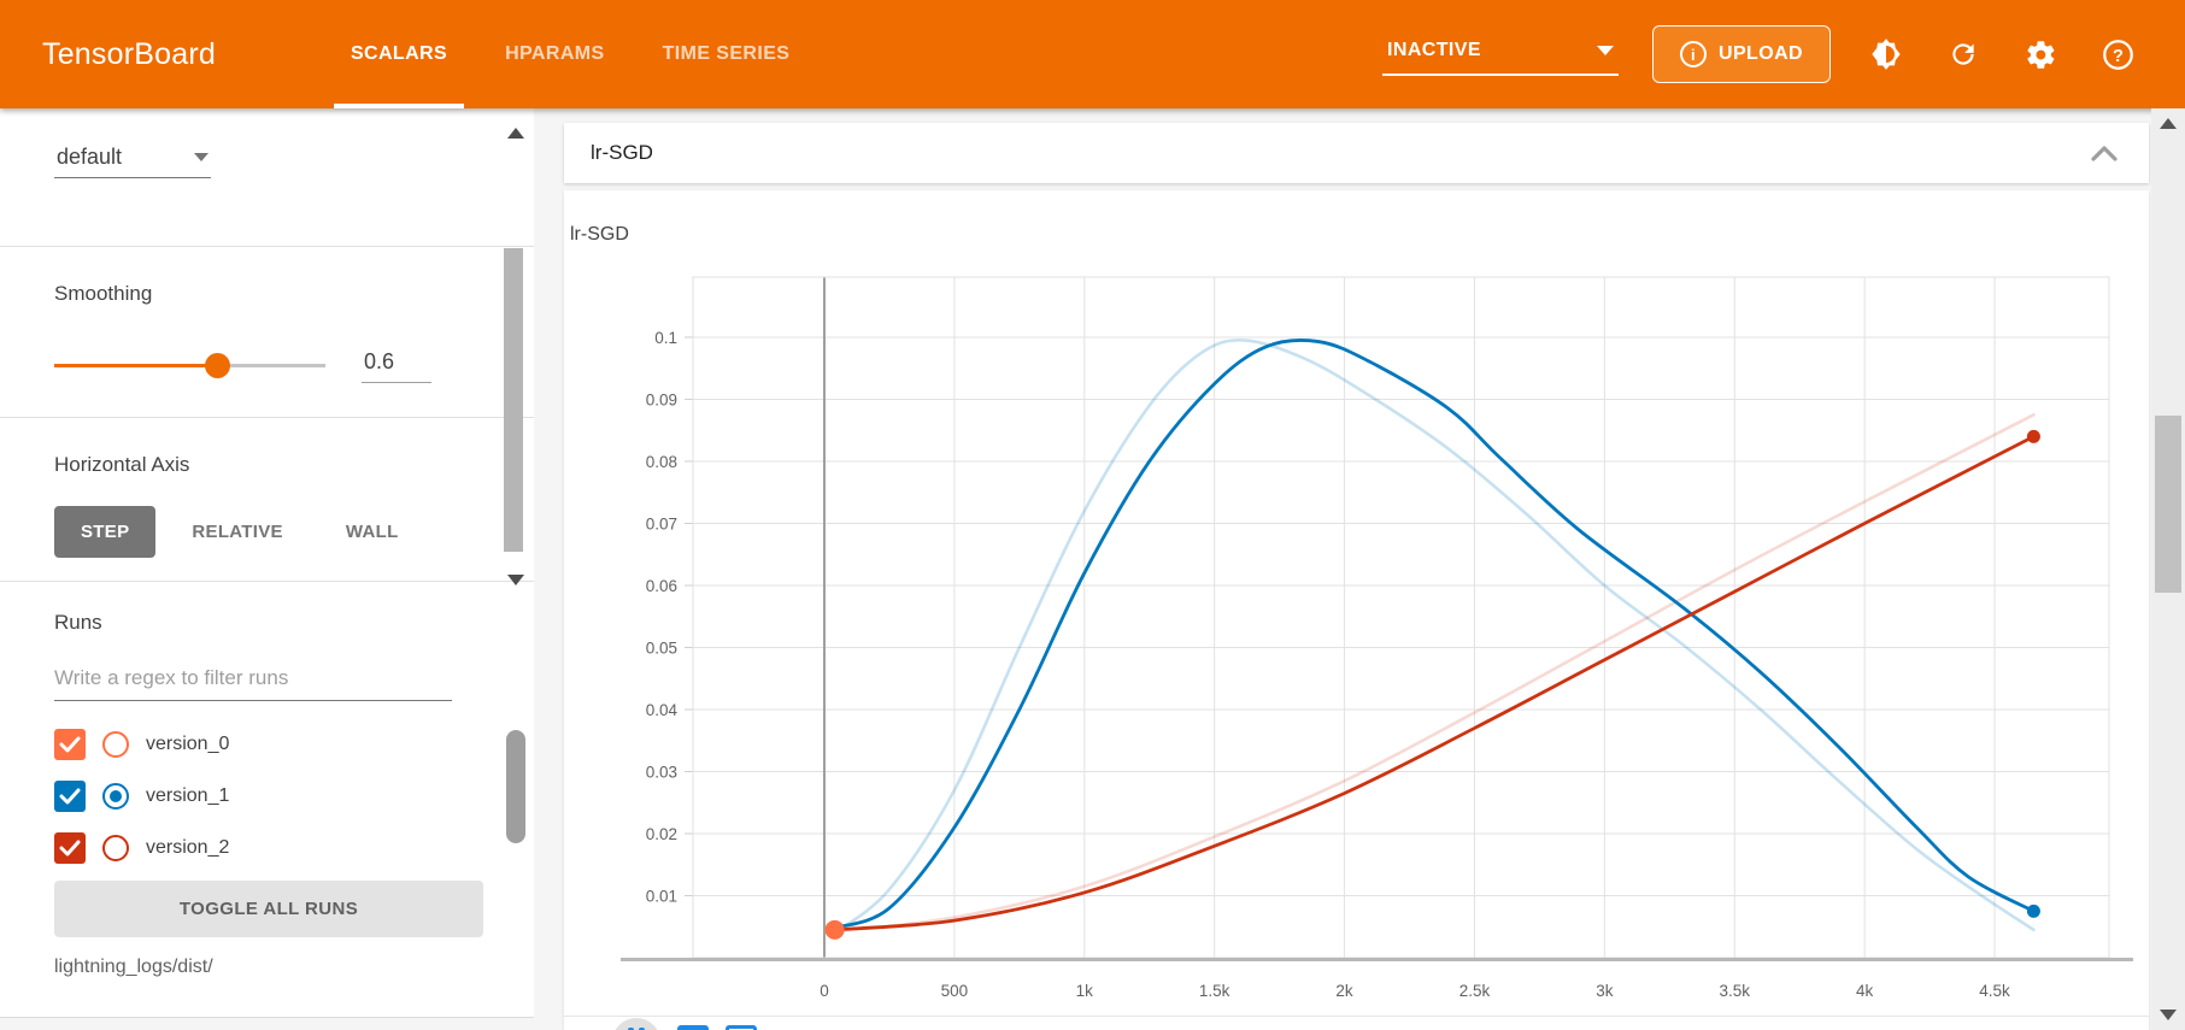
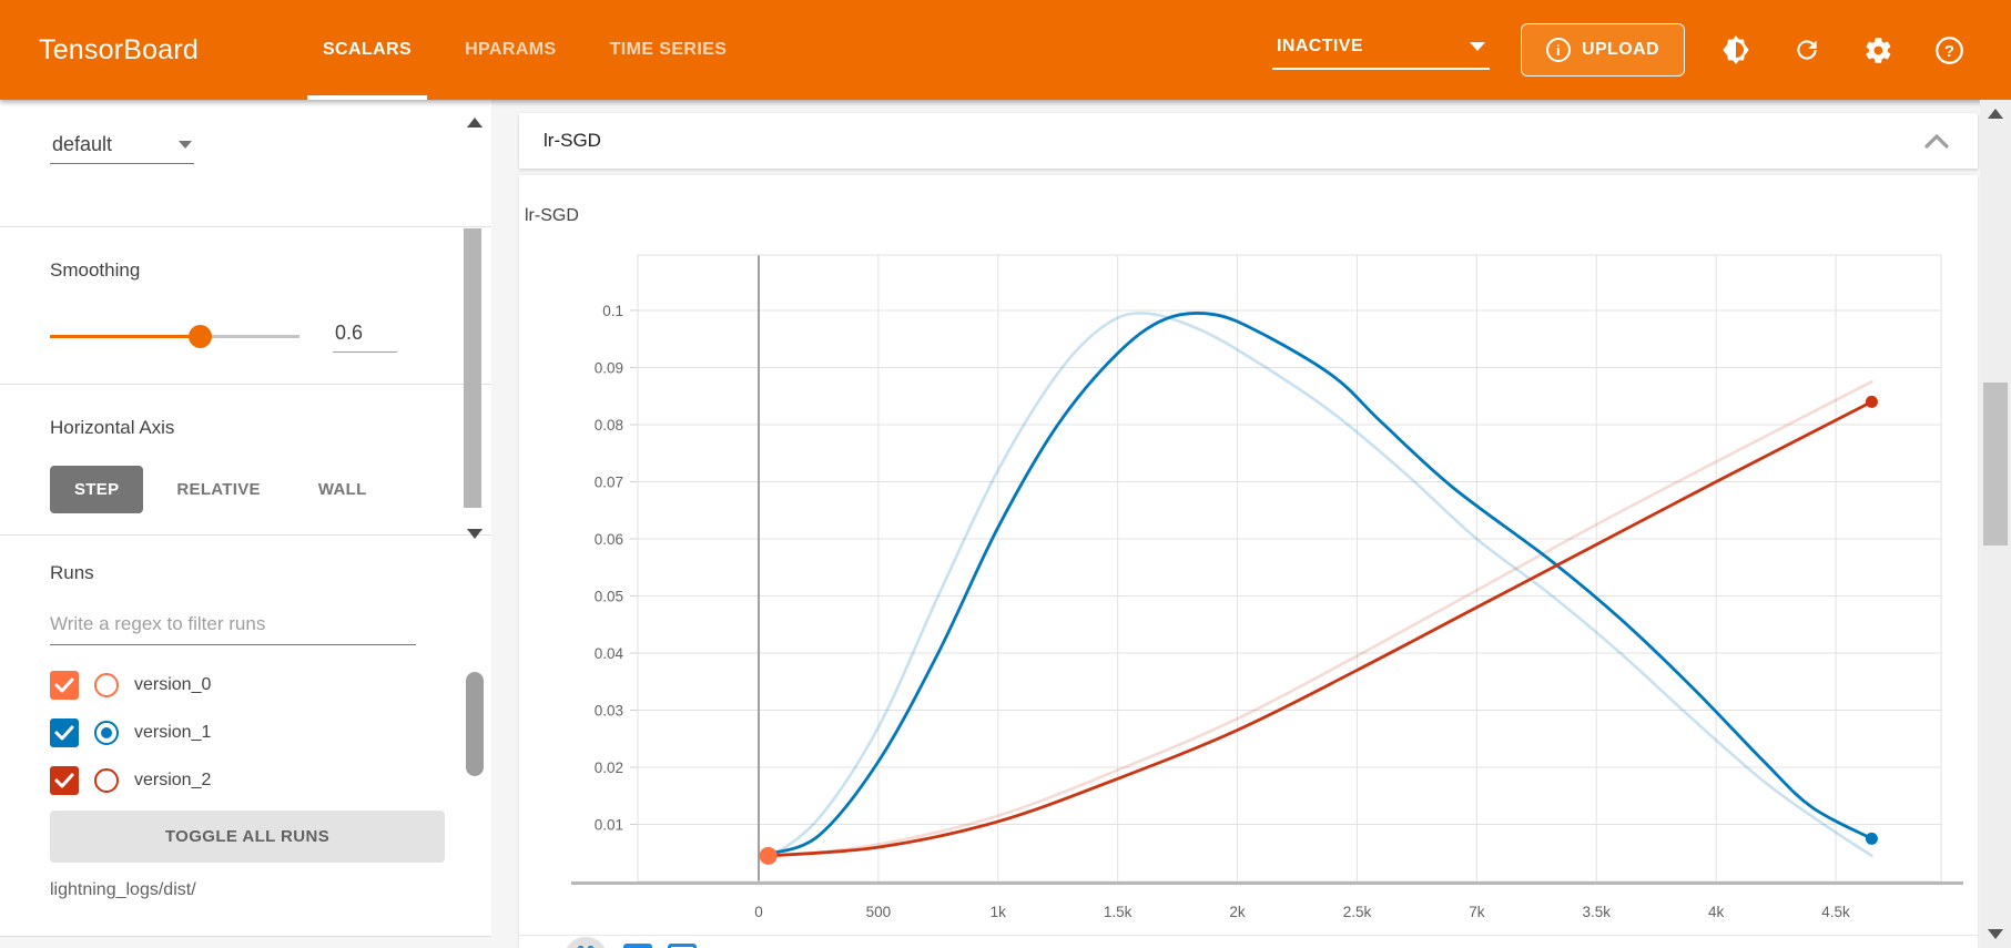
  TensorBoard
  SCALARS
  HPARAMS
  TIME SERIES
  INACTIVE
  i
  UPLOAD
  ?
  default
  Smoothing
  0.6
  Horizontal Axis
  STEP
  RELATIVE
  WALL
  Runs
  Write a regex to filter runs
  version_0
  version_1
  version_2
  TOGGLE ALL RUNS
  lightning_logs/dist/
  lr-SGD
  lr-SGD
  0.01
  0.02
  0.03
  0.04
  0.05
  0.06
  0.07
  0.08
  0.09
  0.1
  0
  500
  1k
  1.5k
  2k
  2.5k
- 3k
+ 7k
  3.5k
  4k
  4.5k
